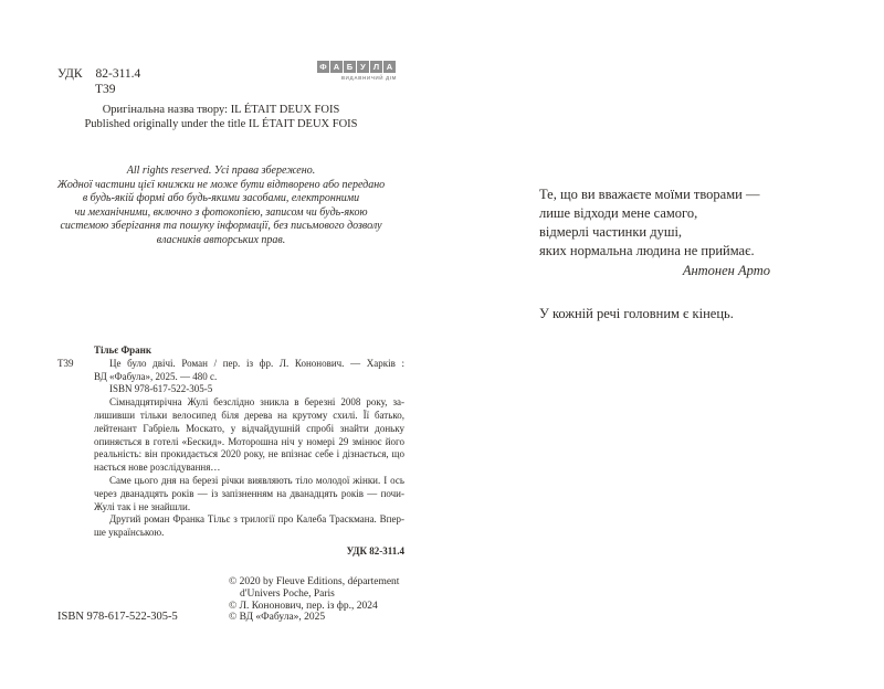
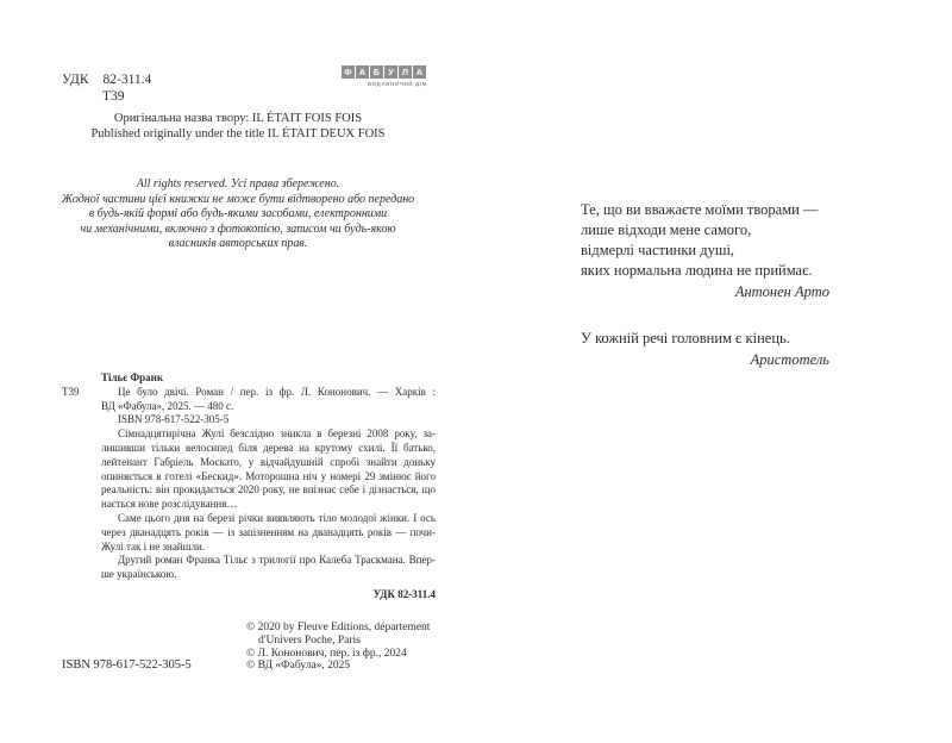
  УДК 82-311.4
  Т39
  Ф
  А
  Б
  У
  Л
  А
- Оригінальна назва твору: IL ÉTAIT DEUX FOIS
+ Оригінальна назва твору: IL ÉTAIT FOIS FOIS
  Published originally under the title IL ÉTAIT DEUX FOIS
  All rights reserved. Усі права збережено.
  Жодної частини цієї книжки не може бути відтворено або передано
  в будь-якій формі або будь-якими засобами, електронними
  чи механічними, включно з фотокопією, записом чи будь-якою
- системою зберігання та пошуку інформації, без письмового дозволу
  власників авторських прав.
  Тільє Франк
  Т39
  Це було двічі. Роман / пер. із фр. Л. Кононович. — Харків :
  ВД «Фабула», 2025. — 480 с.
  ISBN 978-617-522-305-5
  Сімнадцятирічна Жулі безслідно зникла в березні 2008 року, за-
  лишивши тільки велосипед біля дерева на крутому схилі. Її батько,
  лейтенант Габріель Москато, у відчайдушній спробі знайти доньку
  опиняється в готелі «Бескид». Моторошна ніч у номері 29 змінює його
  реальність: він прокидається 2020 року, не впізнає себе і дізнається, що
  нається нове розслідування…
  Саме цього дня на березі річки виявляють тіло молодої жінки. І ось
  через дванадцять років — із запізненням на дванадцять років — почи-
  Жулі так і не знайшли.
  Другий роман Франка Тільє з трилогії про Калеба Траскмана. Впер-
  ше українською.
  УДК 82-311.4
  © 2020 by Fleuve Editions, département
  d'Univers Poche, Paris
  © Л. Кононович, пер. із фр., 2024
  © ВД «Фабула», 2025
  ISBN 978-617-522-305-5
  Те, що ви вважаєте моїми творами —
  лише відходи мене самого,
  відмерлі частинки душі,
  яких нормальна людина не приймає.
  Антонен Арто
  У кожній речі головним є кінець.
+ Аристотель
